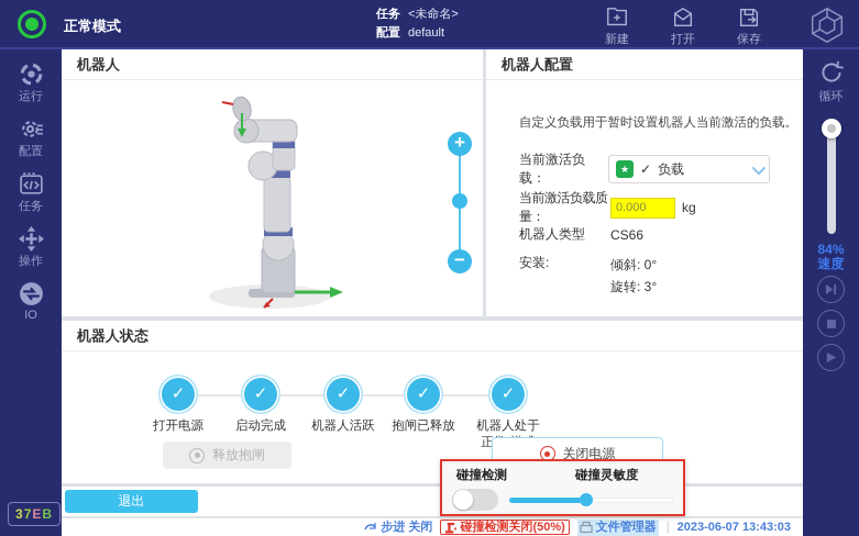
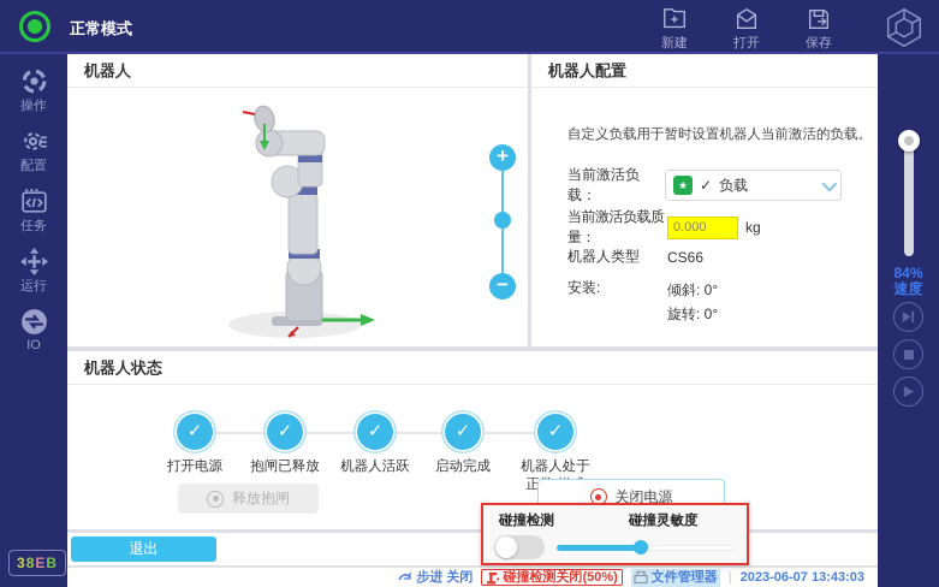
  正常模式
- 任务 <未命名>
- 配置 default
  新建
  打开
  保存
- 运行
+ 操作
  配置
  任务
- 操作
+ 运行
  IO
- 37EB
+ 38EB
- 循环
  84%
  速度
  机器人
  +
  −
  机器人配置
  自定义负载用于暂时设置机器人当前激活的负载。
  当前激活负载：
  ★
  ✓
  负载
  当前激活负载质量：
  0.000
  kg
  机器人类型
  CS66
  安装:
  倾斜: 0°
- 旋转: 3°
+ 旋转: 0°
  机器人状态
  ✓
  打开电源
  ✓
- 启动完成
+ 抱闸已释放
  ✓
  机器人活跃
  ✓
- 抱闸已释放
+ 启动完成
  ✓
  机器人处于
  释放抱闸
  关闭电源
  退出
  步进 关闭
  碰撞检测关闭(50%)
  文件管理器
  |
  2023-06-07 13:43:03
  碰撞检测
  碰撞灵敏度
